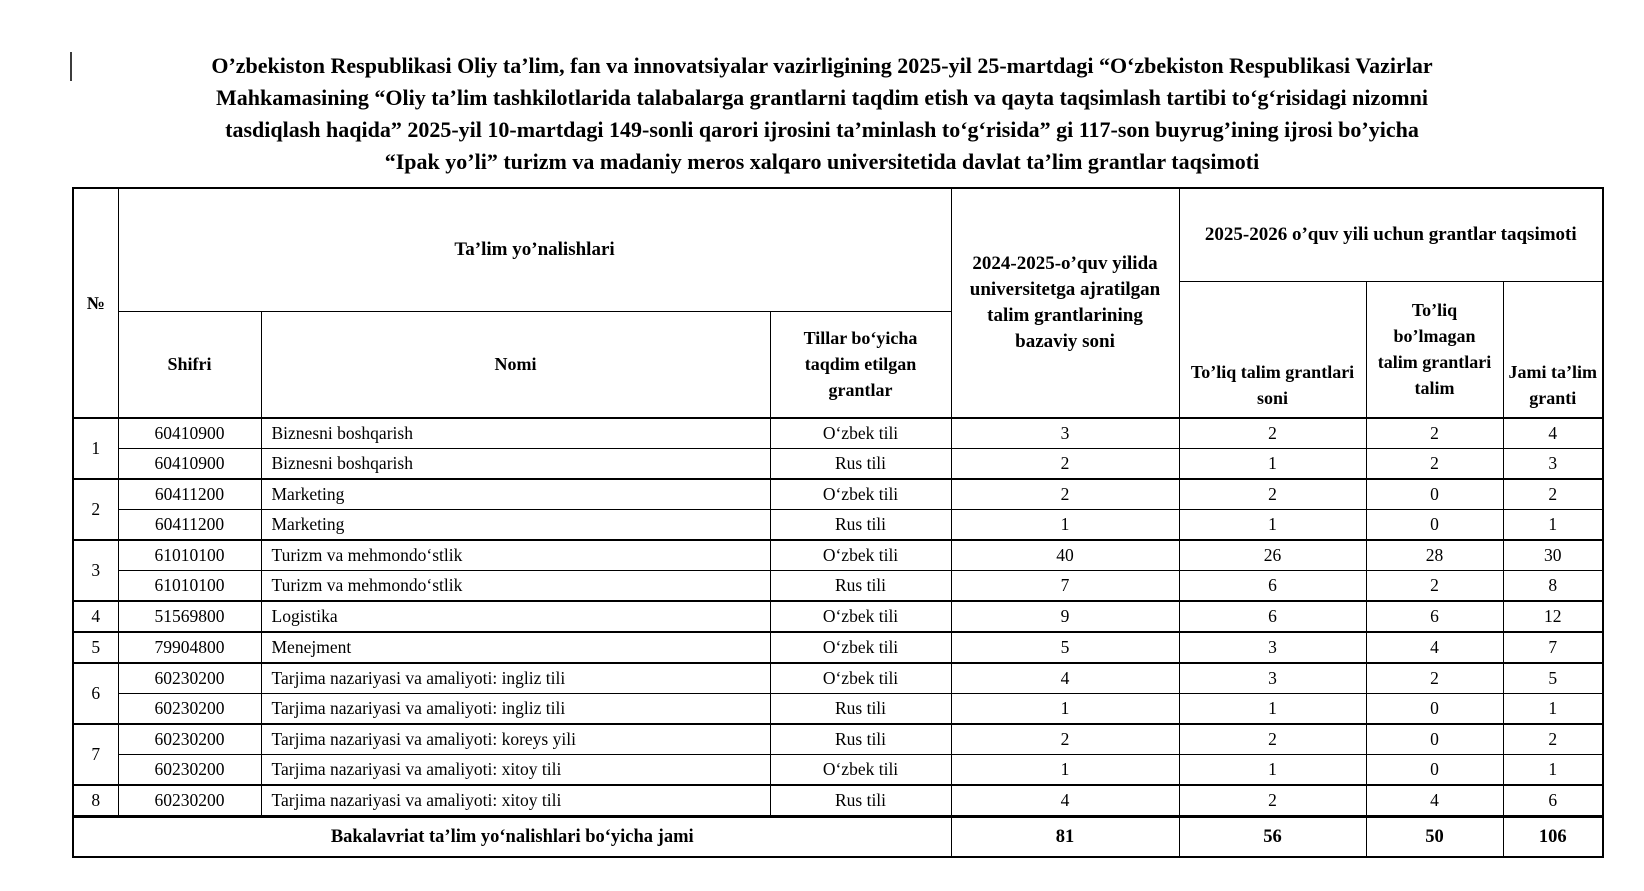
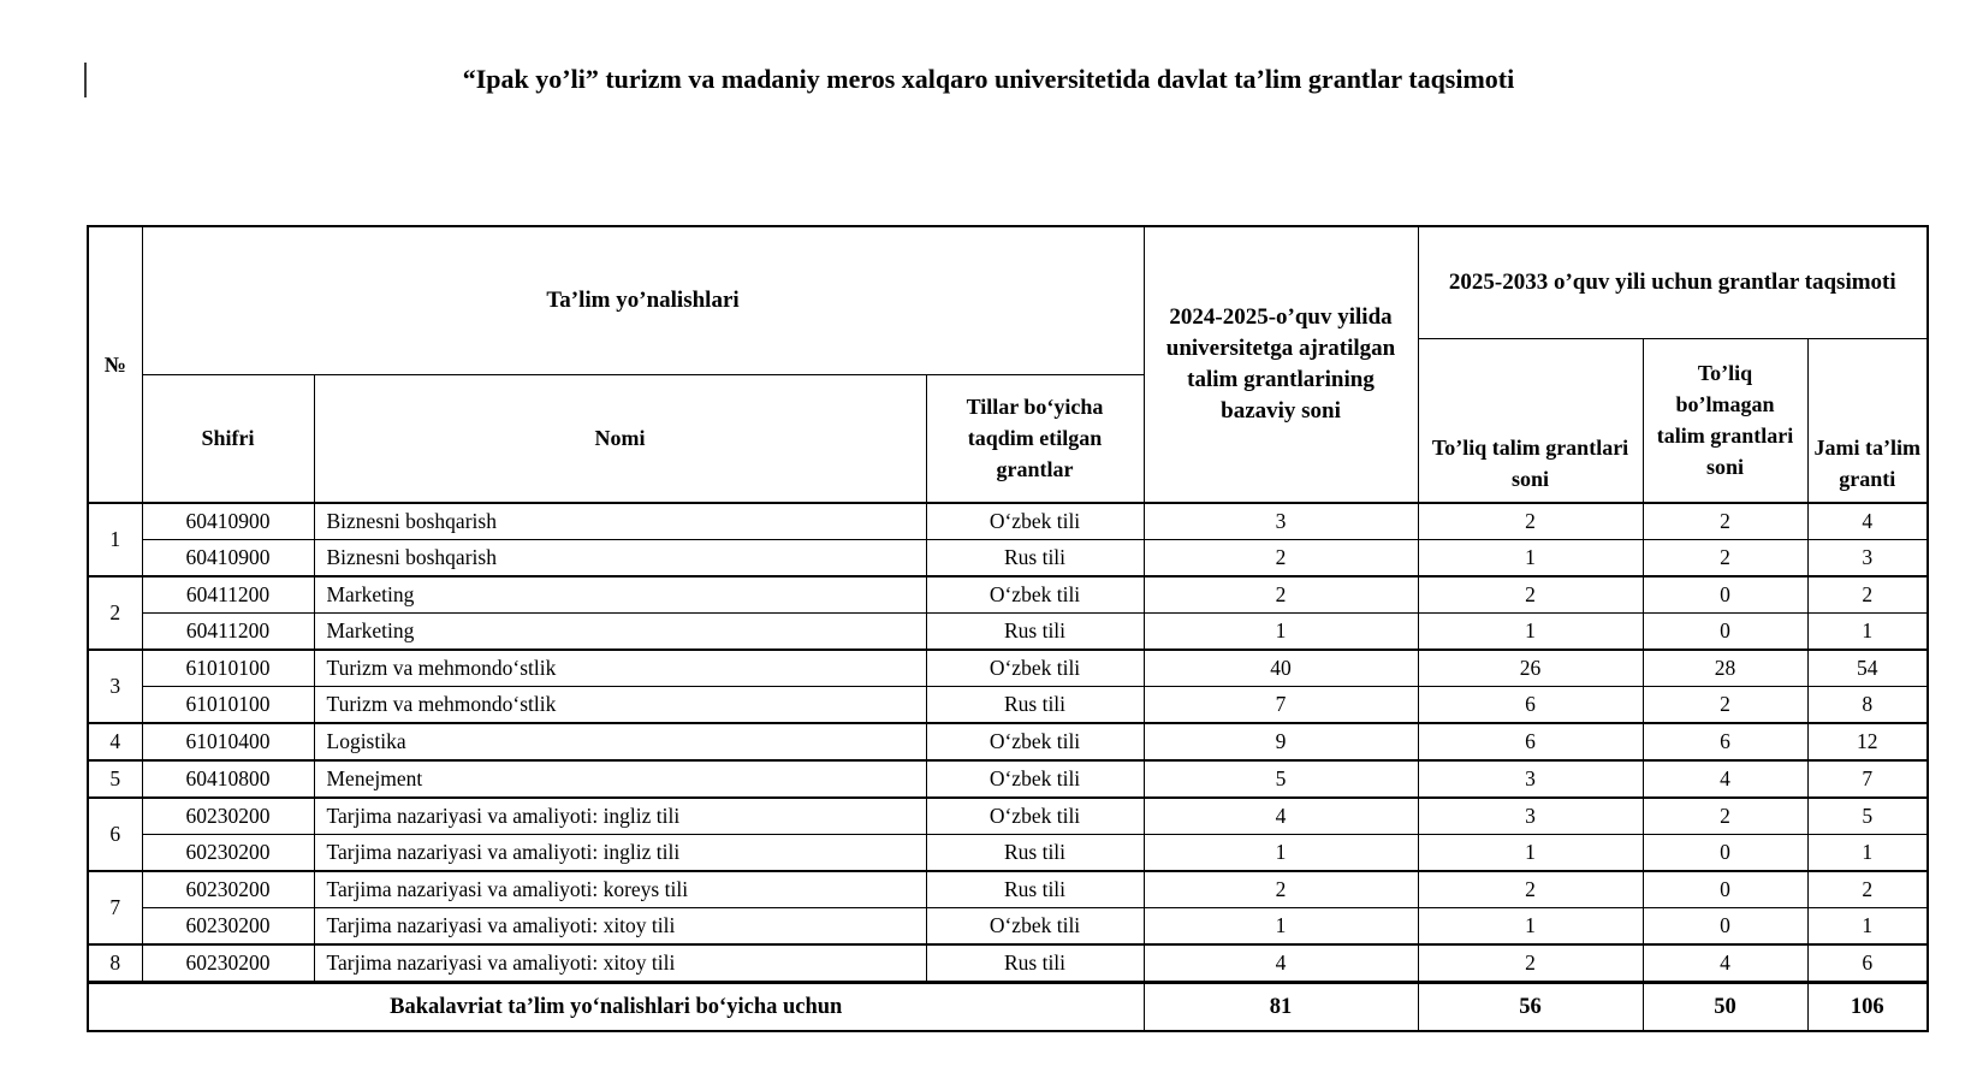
- O’zbekiston Respublikasi Oliy ta’lim, fan va innovatsiyalar vazirligining 2025-yil 25-martdagi “Oʻzbekiston Respublikasi Vazirlar
- Mahkamasining “Oliy ta’lim tashkilotlarida talabalarga grantlarni taqdim etish va qayta taqsimlash tartibi toʻgʻrisidagi nizomni
- tasdiqlash haqida” 2025-yil 10-martdagi 149-sonli qarori ijrosini ta’minlash toʻgʻrisida” gi 117-son buyrug’ining ijrosi bo’yicha
  “Ipak yo’li” turizm va madaniy meros xalqaro universitetida davlat ta’lim grantlar taqsimoti
- №	Ta’lim yo’nalishlari	2024-2025-o’quv yilida universitetga ajratilgan talim grantlarining bazaviy soni	2025-2026 o’quv yili uchun grantlar taqsimoti
+ №	Ta’lim yo’nalishlari	2024-2025-o’quv yilida universitetga ajratilgan talim grantlarining bazaviy soni	2025-2033 o’quv yili uchun grantlar taqsimoti
- To’liq talim grantlari soni	To’liq bo’lmagan talim grantlari talim	Jami ta’lim granti
+ To’liq talim grantlari soni	To’liq bo’lmagan talim grantlari soni	Jami ta’lim granti
  Shifri	Nomi	Tillar boʻyicha taqdim etilgan grantlar
  1	60410900	Biznesni boshqarish	Oʻzbek tili	3	2	2	4
  60410900	Biznesni boshqarish	Rus tili	2	1	2	3
  2	60411200	Marketing	Oʻzbek tili	2	2	0	2
  60411200	Marketing	Rus tili	1	1	0	1
- 3	61010100	Turizm va mehmondoʻstlik	Oʻzbek tili	40	26	28	30
+ 3	61010100	Turizm va mehmondoʻstlik	Oʻzbek tili	40	26	28	54
  61010100	Turizm va mehmondoʻstlik	Rus tili	7	6	2	8
- 4	51569800	Logistika	Oʻzbek tili	9	6	6	12
+ 4	61010400	Logistika	Oʻzbek tili	9	6	6	12
- 5	79904800	Menejment	Oʻzbek tili	5	3	4	7
+ 5	60410800	Menejment	Oʻzbek tili	5	3	4	7
  6	60230200	Tarjima nazariyasi va amaliyoti: ingliz tili	Oʻzbek tili	4	3	2	5
  60230200	Tarjima nazariyasi va amaliyoti: ingliz tili	Rus tili	1	1	0	1
- 7	60230200	Tarjima nazariyasi va amaliyoti: koreys yili	Rus tili	2	2	0	2
+ 7	60230200	Tarjima nazariyasi va amaliyoti: koreys tili	Rus tili	2	2	0	2
  60230200	Tarjima nazariyasi va amaliyoti: xitoy tili	Oʻzbek tili	1	1	0	1
  8	60230200	Tarjima nazariyasi va amaliyoti: xitoy tili	Rus tili	4	2	4	6
- Bakalavriat ta’lim yoʻnalishlari boʻyicha jami	81	56	50	106
+ Bakalavriat ta’lim yoʻnalishlari boʻyicha uchun	81	56	50	106
